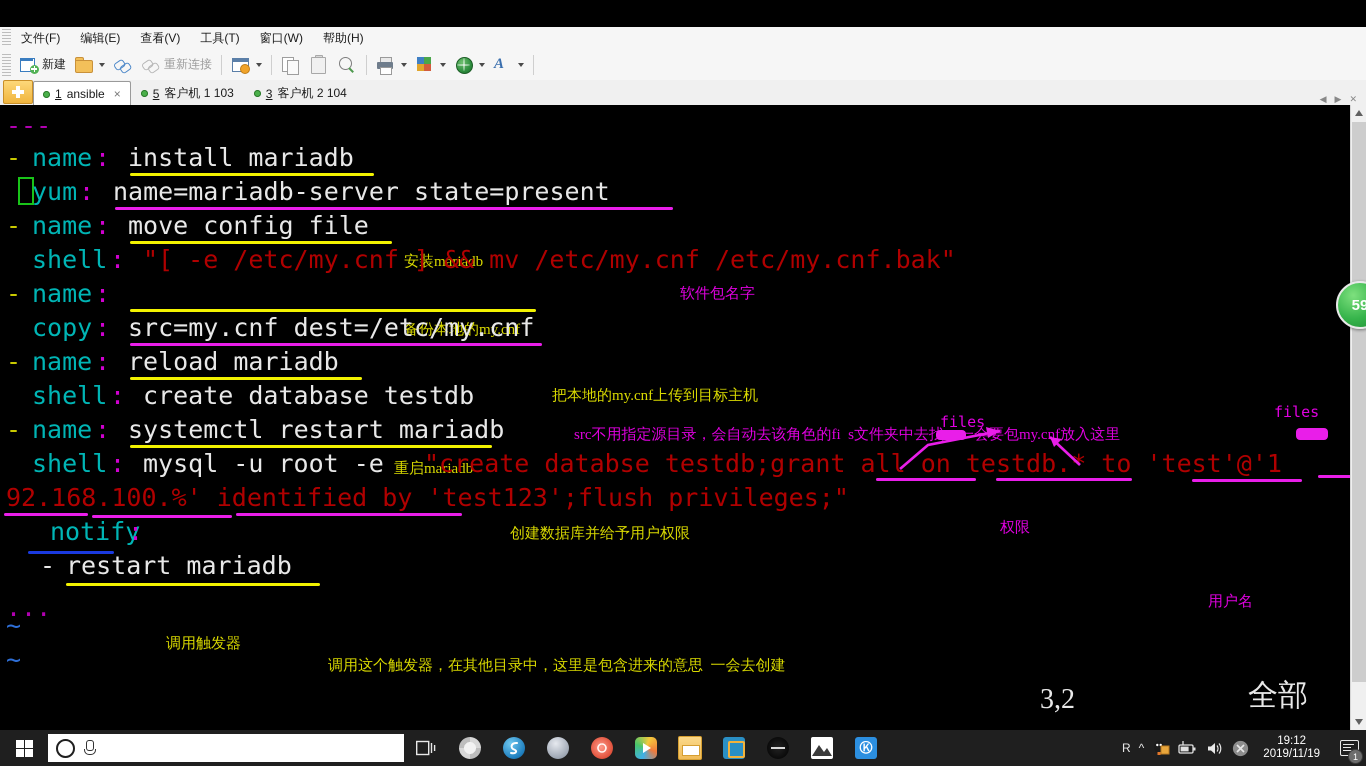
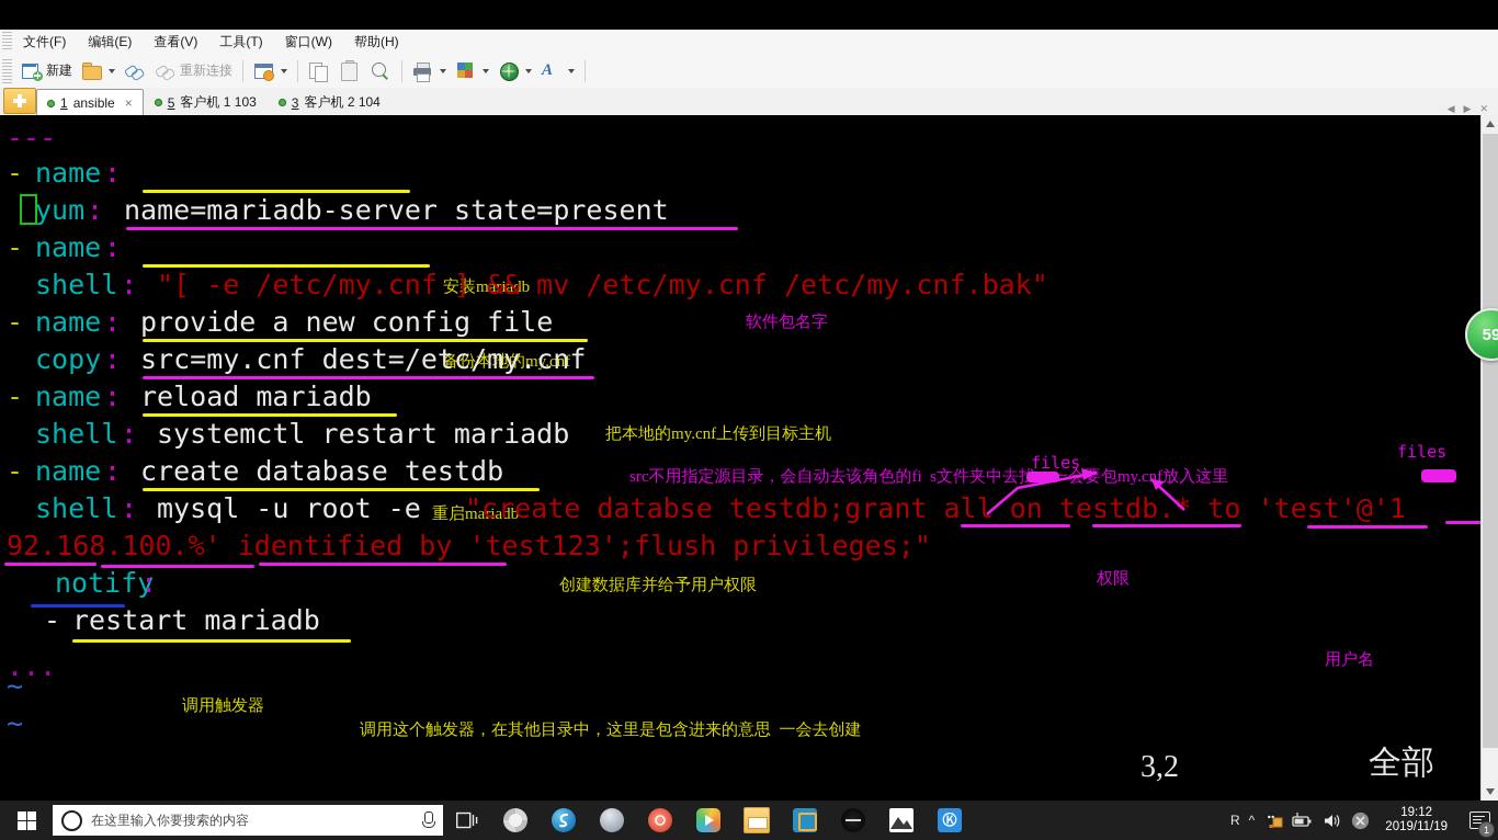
  文件(F)
  编辑(E)
  查看(V)
  工具(T)
  窗口(W)
  帮助(H)
  新建
  重新连接
  A
  1
  ansible
  ×
  5
  客户机 1 103
  3
  客户机 2 104
  ◀
  ▶
  ✕
  ---
  -
  name
  :
- install mariadb
  安装mariadb
  yum
  :
  name=mariadb-server state=present
  软件包名字
  -
  name
  :
- move config file
  备份本地的my.cnf
  shell
  :
  "[ -e /etc/my.cnf ] && mv /etc/my.cnf /etc/my.cnf.bak"
  -
  name
  :
+ provide a new config file
  把本地的my.cnf上传到目标主机
  copy
  :
  src=my.cnf dest=/etc/my.cnf
  src不用指定源目录，会自动去该角色的fi s文件夹中去一要包my.cnf放入这里
  files
  files
  -
  name
  :
  reload mariadb
  重启mariadb
  shell
  :
- create database testdb
+ systemctl restart mariadb
  -
  name
  :
- systemctl restart mariadb
+ create database testdb
  创建数据库并给予用户权限
  shell
  :
  mysql -u root -e
  "create databse testdb;grant all on testdb. to 'test'@'1
  92.168.100.%' identified by 'test123';flush privileges;"
  用户名
  权限
  notify
  :
  调用触发器
  -
  restart mariadb
  调用这个触发器，在其他目录中，这里是包含进来的意思 一会去创建
  ...
  ~
  ~
  3,2
  全部
  59
+ 在这里输入你要搜索的内容
  Ⓚ
  R
  ^
  19:12
  2019/11/19
  1
